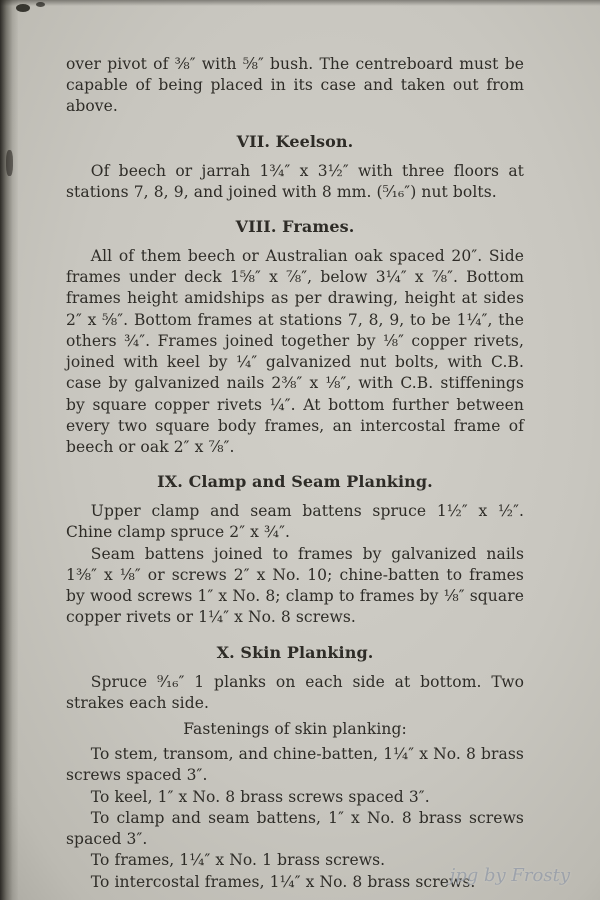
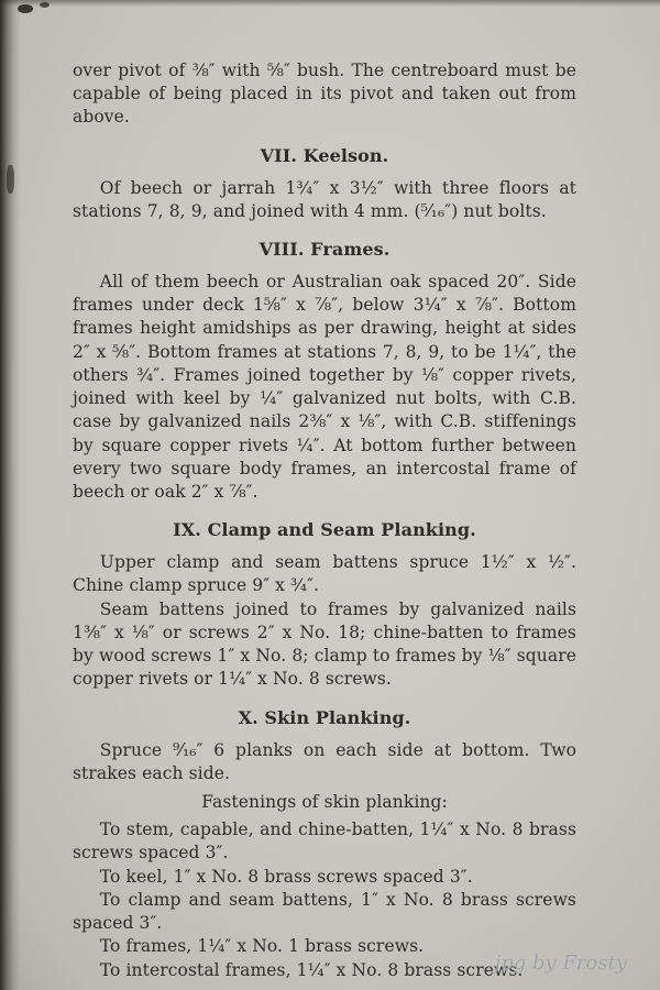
- over pivot of ⅜″ with ⅝″ bush. The centreboard must be capable of being placed in its case and taken out from above.
+ over pivot of ⅜″ with ⅝″ bush. The centreboard must be capable of being placed in its pivot and taken out from above.
  VII. Keelson.
- Of beech or jarrah 1¾″ x 3½″ with three floors at stations 7, 8, 9, and joined with 8 mm. (⁵⁄₁₆″) nut bolts.
+ Of beech or jarrah 1¾″ x 3½″ with three floors at stations 7, 8, 9, and joined with 4 mm. (⁵⁄₁₆″) nut bolts.
  VIII. Frames.
  All of them beech or Australian oak spaced 20″. Side frames under deck 1⅝″ x ⅞″, below 3¼″ x ⅞″. Bottom frames height amidships as per drawing, height at sides 2″ x ⅝″. Bottom frames at stations 7, 8, 9, to be 1¼″, the others ¾″. Frames joined together by ⅛″ copper rivets, joined with keel by ¼″ galvanized nut bolts, with C.B. case by galvanized nails 2⅜″ x ⅛″, with C.B. stiffenings by square copper rivets ¼″. At bottom further between every two square body frames, an intercostal frame of beech or oak 2″ x ⅞″.
  IX. Clamp and Seam Planking.
- Upper clamp and seam battens spruce 1½″ x ½″. Chine clamp spruce 2″ x ¾″.
+ Upper clamp and seam battens spruce 1½″ x ½″. Chine clamp spruce 9″ x ¾″.
- Seam battens joined to frames by galvanized nails 1⅜″ x ⅛″ or screws 2″ x No. 10; chine-batten to frames by wood screws 1″ x No. 8; clamp to frames by ⅛″ square copper rivets or 1¼″ x No. 8 screws.
+ Seam battens joined to frames by galvanized nails 1⅜″ x ⅛″ or screws 2″ x No. 18; chine-batten to frames by wood screws 1″ x No. 8; clamp to frames by ⅛″ square copper rivets or 1¼″ x No. 8 screws.
  X. Skin Planking.
- Spruce ⁹⁄₁₆″ 1 planks on each side at bottom. Two strakes each side.
+ Spruce ⁹⁄₁₆″ 6 planks on each side at bottom. Two strakes each side.
  Fastenings of skin planking:
- To stem, transom, and chine-batten, 1¼″ x No. 8 brass screws spaced 3″.
+ To stem, capable, and chine-batten, 1¼″ x No. 8 brass screws spaced 3″.
  To keel, 1″ x No. 8 brass screws spaced 3″.
  To clamp and seam battens, 1″ x No. 8 brass screws spaced 3″.
  To frames, 1¼″ x No. 1 brass screws.
  To intercostal frames, 1¼″ x No. 8 brass screws.
  jpg by Frosty
